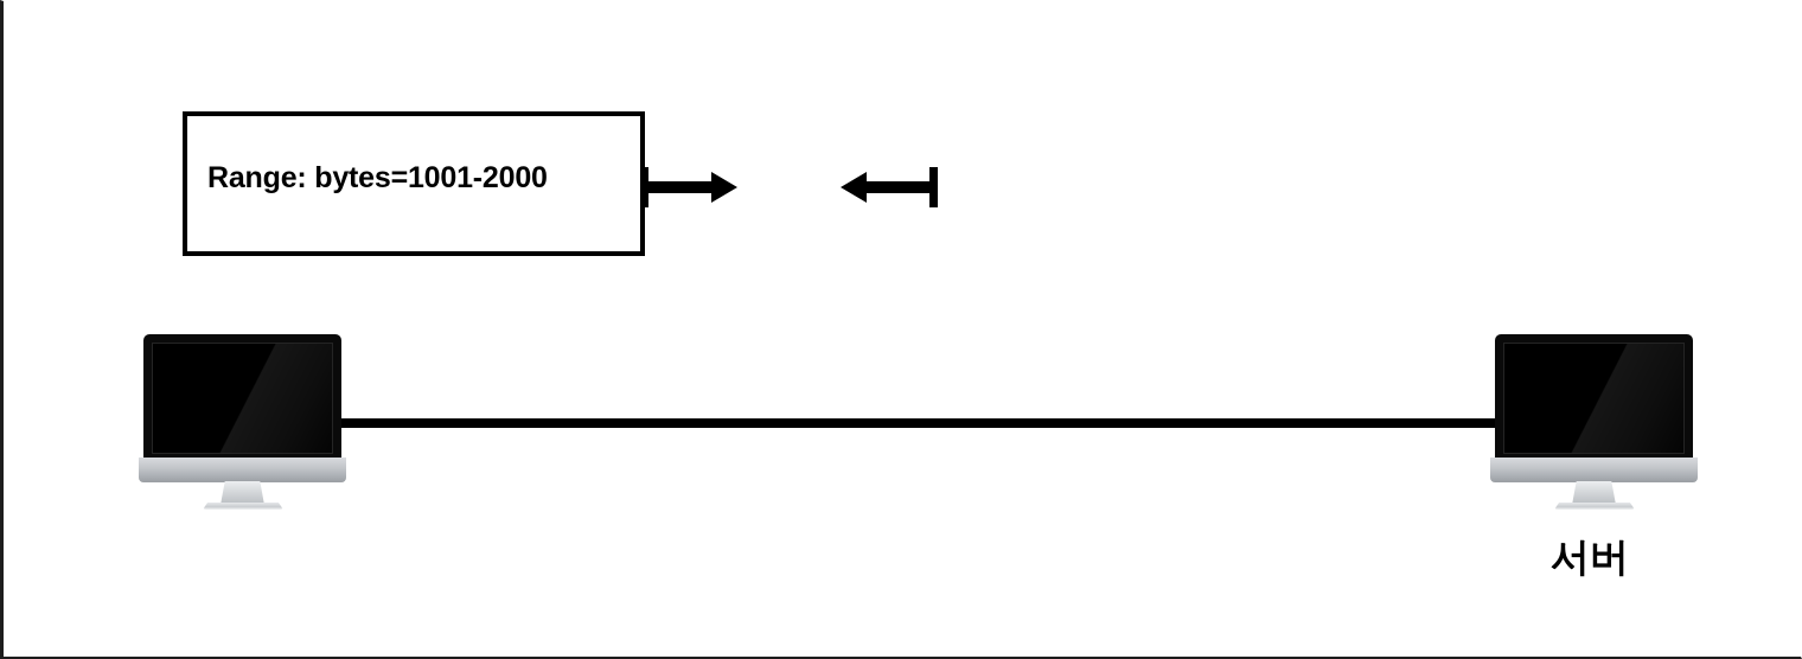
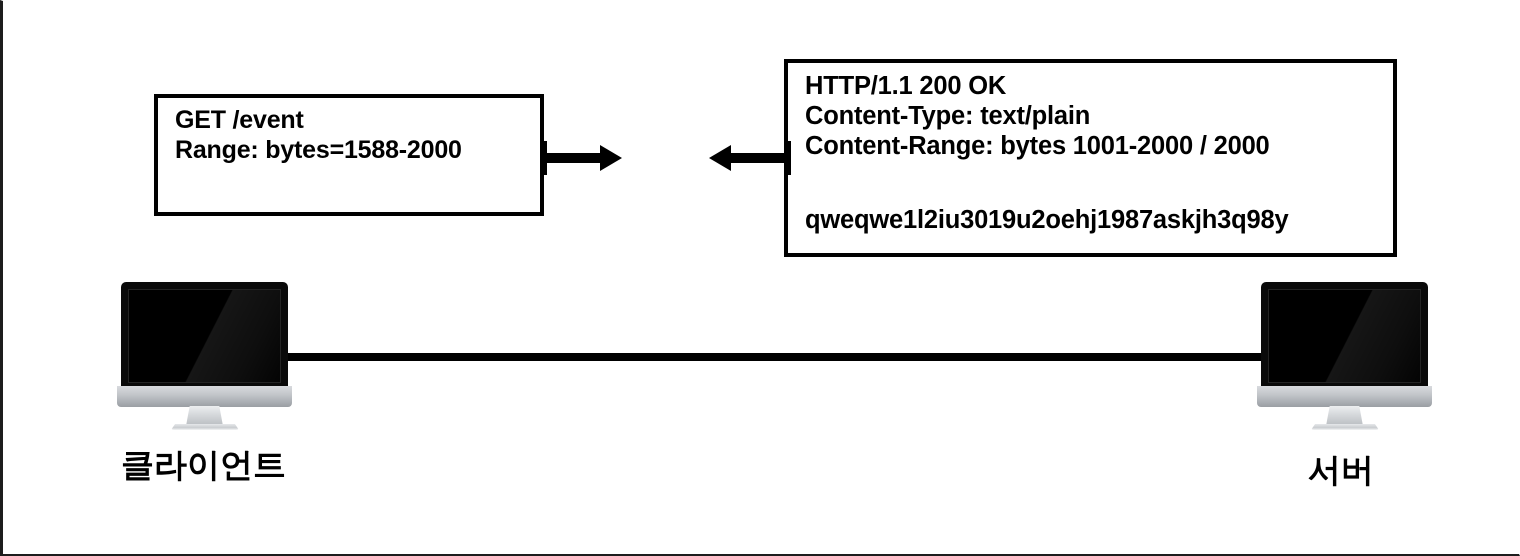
+ GET /event
- Range: bytes=1001-2000
+ Range: bytes=1588-2000
+ HTTP/1.1 200 OK
+ Content-Type: text/plain
+ Content-Range: bytes 1001-2000 / 2000
+ qweqwe1l2iu3019u2oehj1987askjh3q98y
+ 클라이언트
  서버
